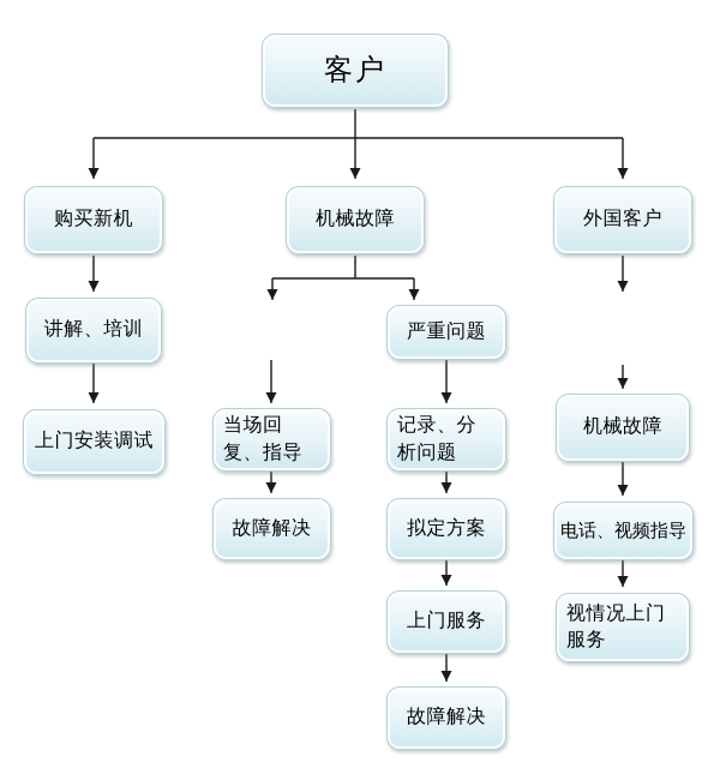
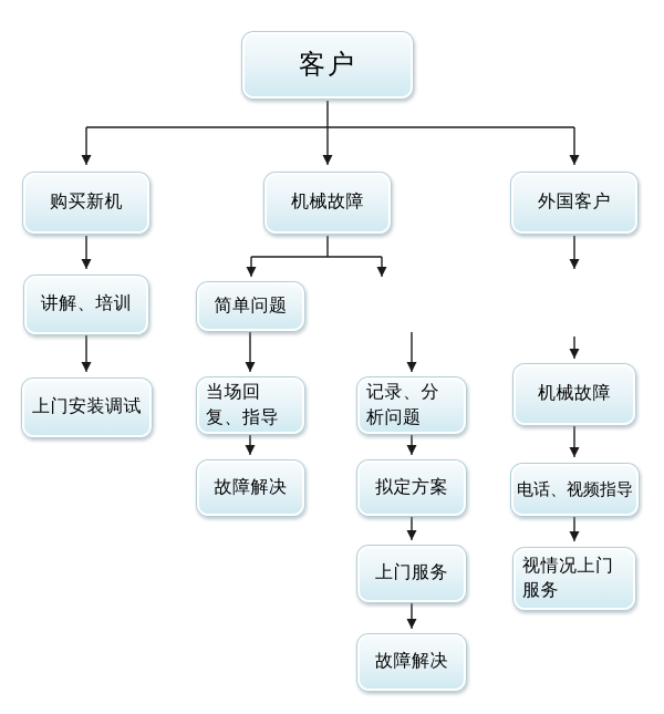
  客户
  购买新机
  机械故障
  外国客户
  讲解、培训
  上门安装调试
+ 简单问题
  当场回复、指导
  故障解决
- 严重问题
  记录、分析问题
  拟定方案
  上门服务
  故障解决
  机械故障
  电话、视频指导
  视情况上门服务
